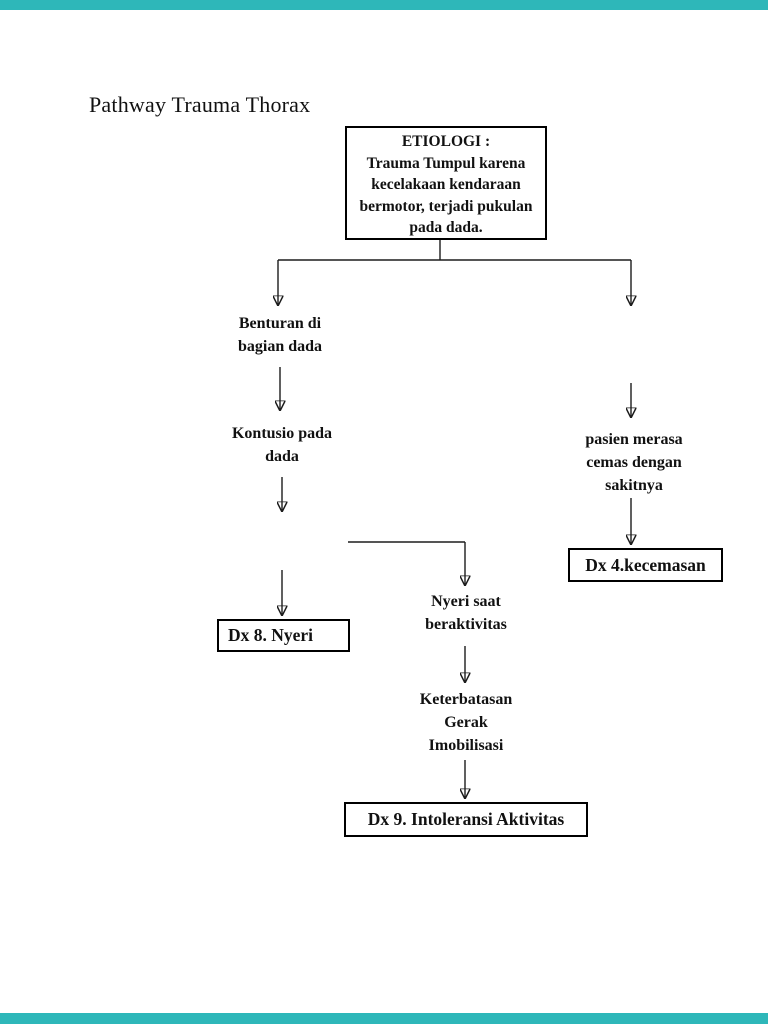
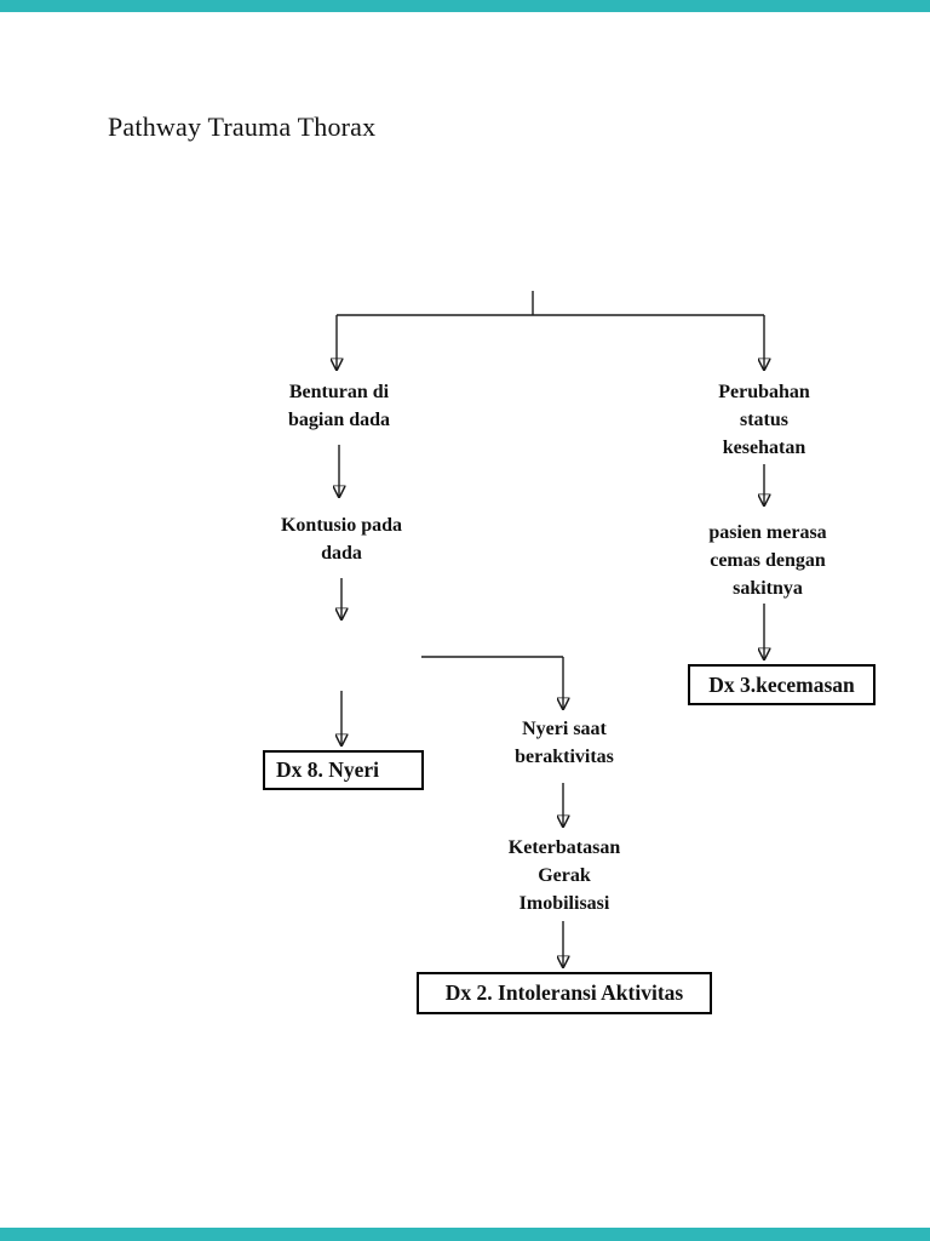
  Pathway Trauma Thorax
- ETIOLOGI :
- Trauma Tumpul karena
- kecelakaan kendaraan
- bermotor, terjadi pukulan
- pada dada.
  Benturan di
  bagian dada
  Kontusio pada
  dada
  Dx 8. Nyeri
  Nyeri saat
  beraktivitas
  Keterbatasan
  Gerak
  Imobilisasi
- Dx 9. Intoleransi Aktivitas
+ Dx 2. Intoleransi Aktivitas
+ Perubahan
+ status
+ kesehatan
  pasien merasa
  cemas dengan
  sakitnya
- Dx 4.kecemasan
+ Dx 3.kecemasan
